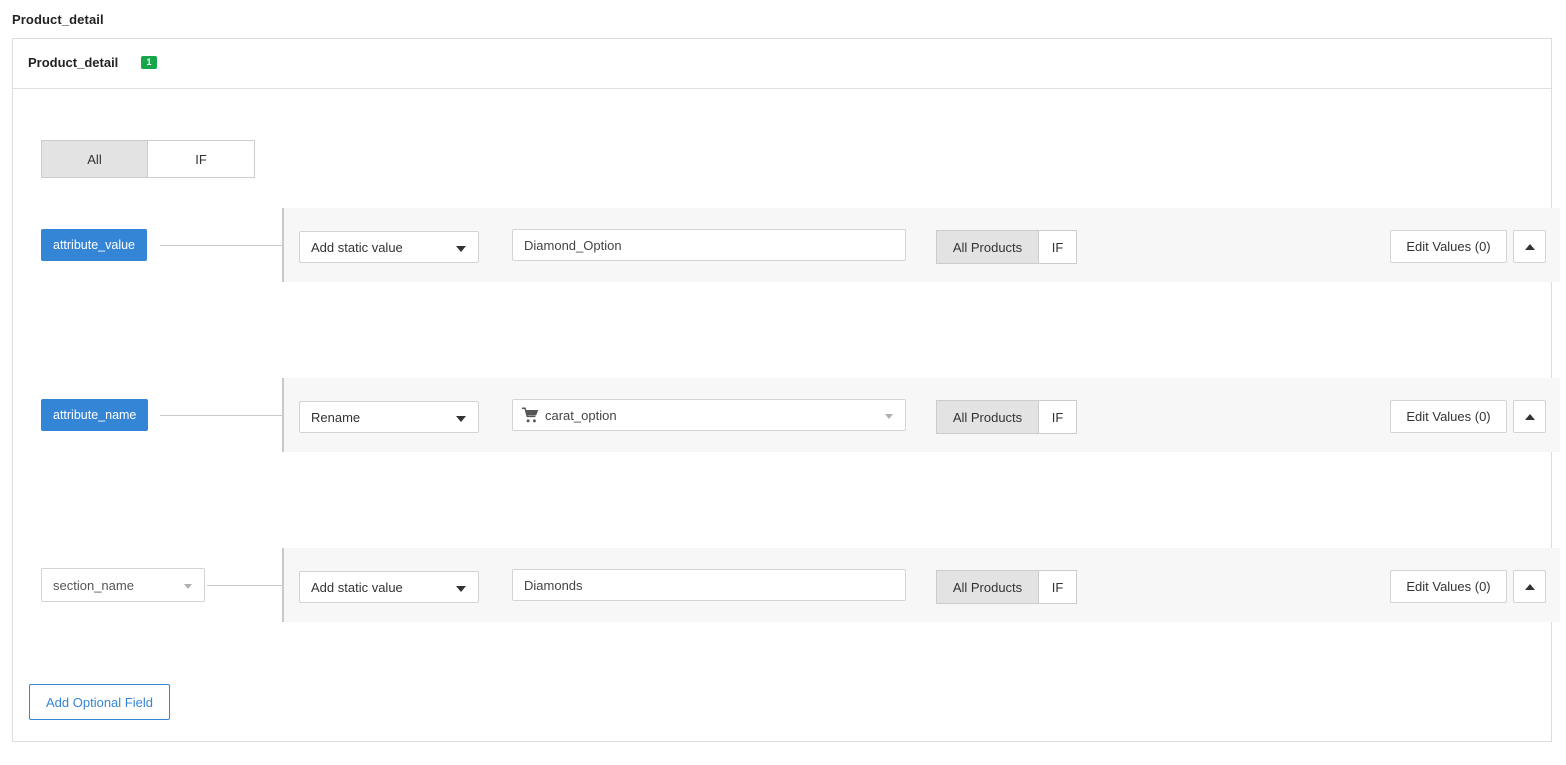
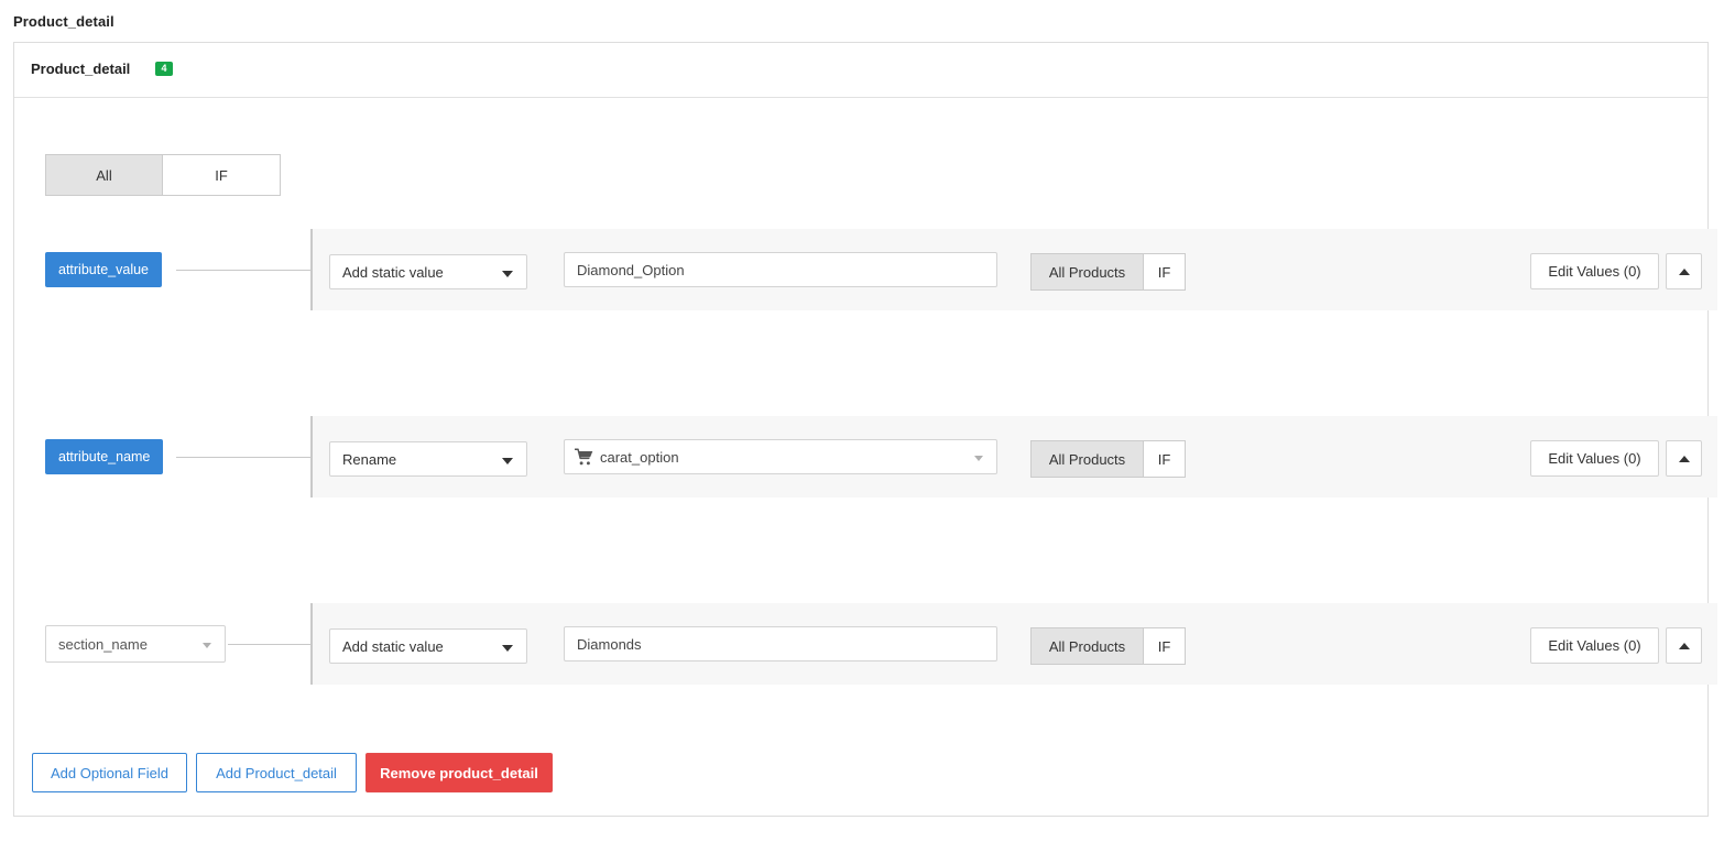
  Product_detail
  Product_detail
- 1
+ 4
  All
  IF
  attribute_value
  Add static value
  Diamond_Option
  All Products
  IF
  Edit Values (0)
  attribute_name
  Rename
  carat_option
  All Products
  IF
  Edit Values (0)
  section_name
  Add static value
  Diamonds
  All Products
  IF
  Edit Values (0)
  Add Optional Field
+ Add Product_detail
+ Remove product_detail
